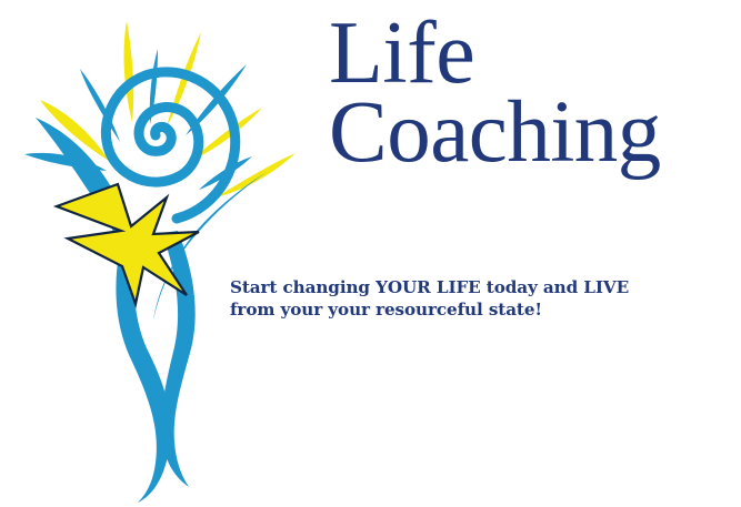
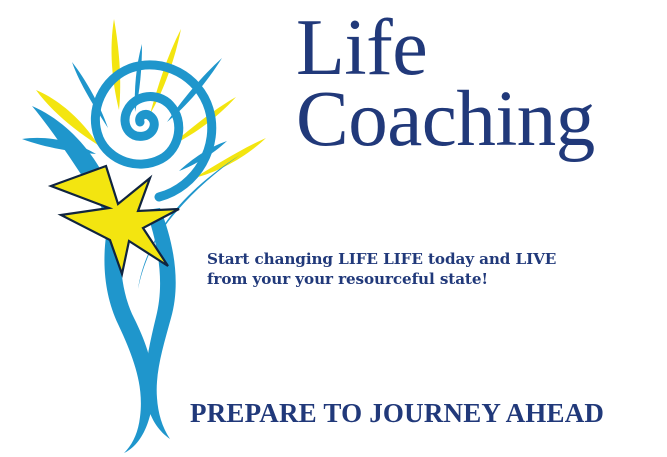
  Life
  Coaching
- Start changing YOUR LIFE today and LIVE
+ Start changing LIFE LIFE today and LIVE
  from your your resourceful state!
+ PREPARE TO JOURNEY AHEAD
